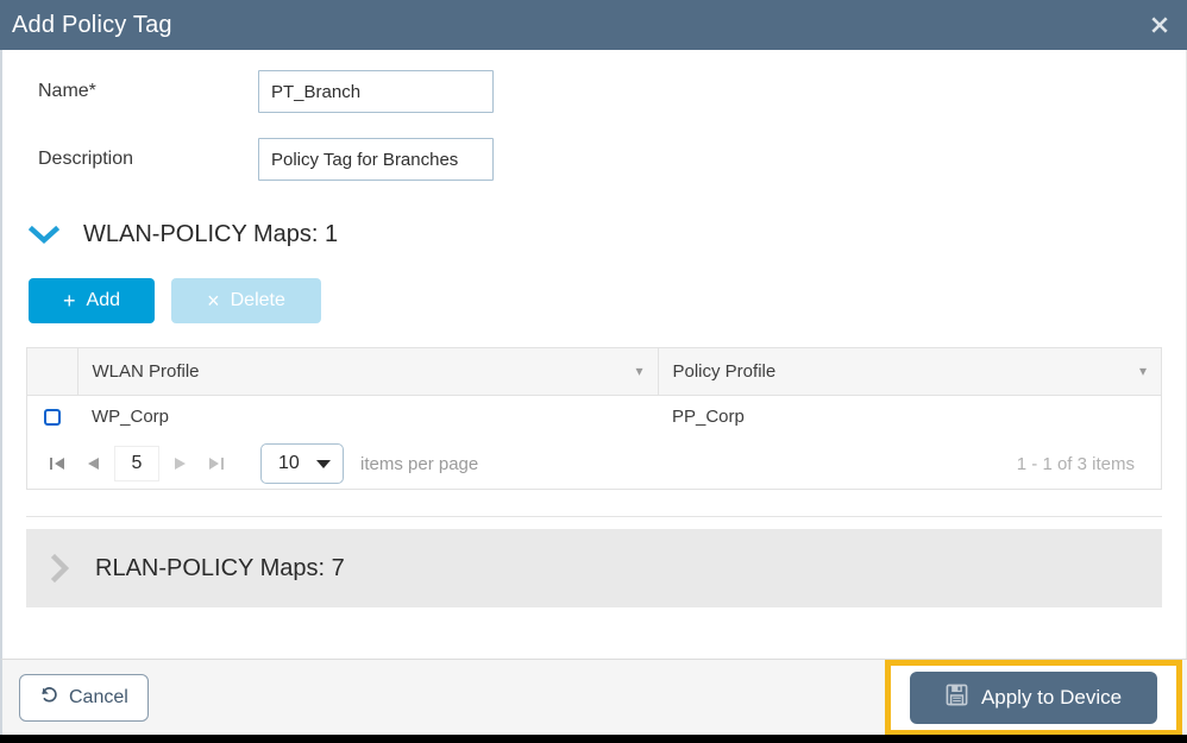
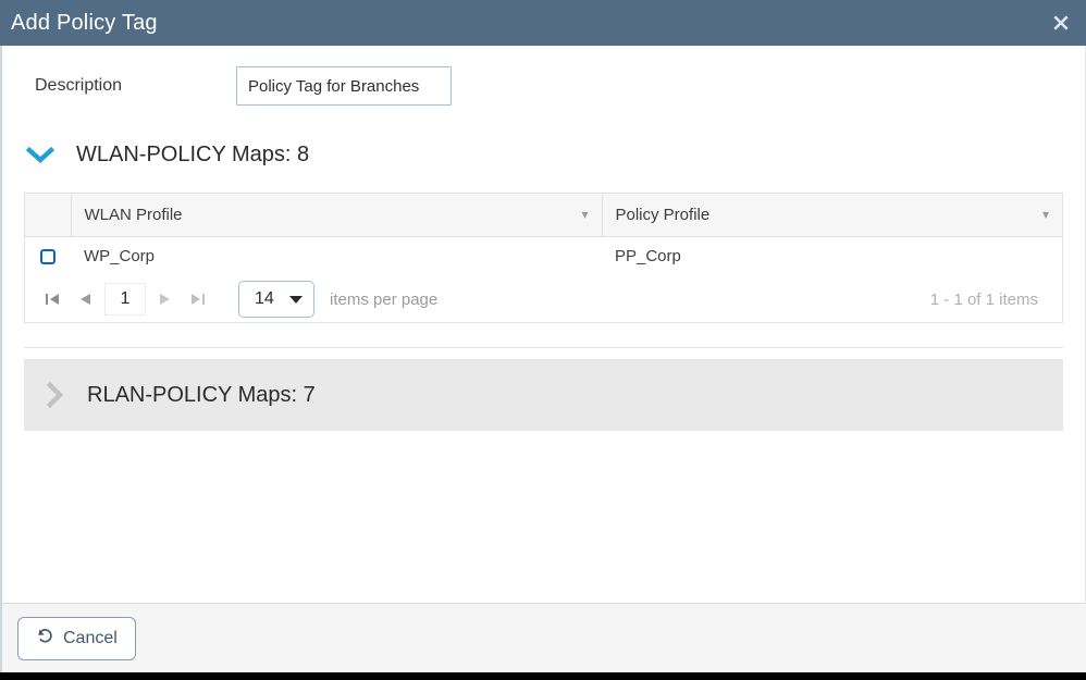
  Add Policy Tag
- Name*
- PT_Branch
  Description
  Policy Tag for Branches
- WLAN-POLICY Maps: 1
+ WLAN-POLICY Maps: 8
- +
- Add
- ×
- Delete
  	WLAN Profile ▾	Policy Profile ▾
  	WP_Corp	PP_Corp
- 5
+ 1
- 10
+ 14
  items per page
- 1 - 1 of 3 items
+ 1 - 1 of 1 items
  RLAN-POLICY Maps: 7
  Cancel
- Apply to Device
